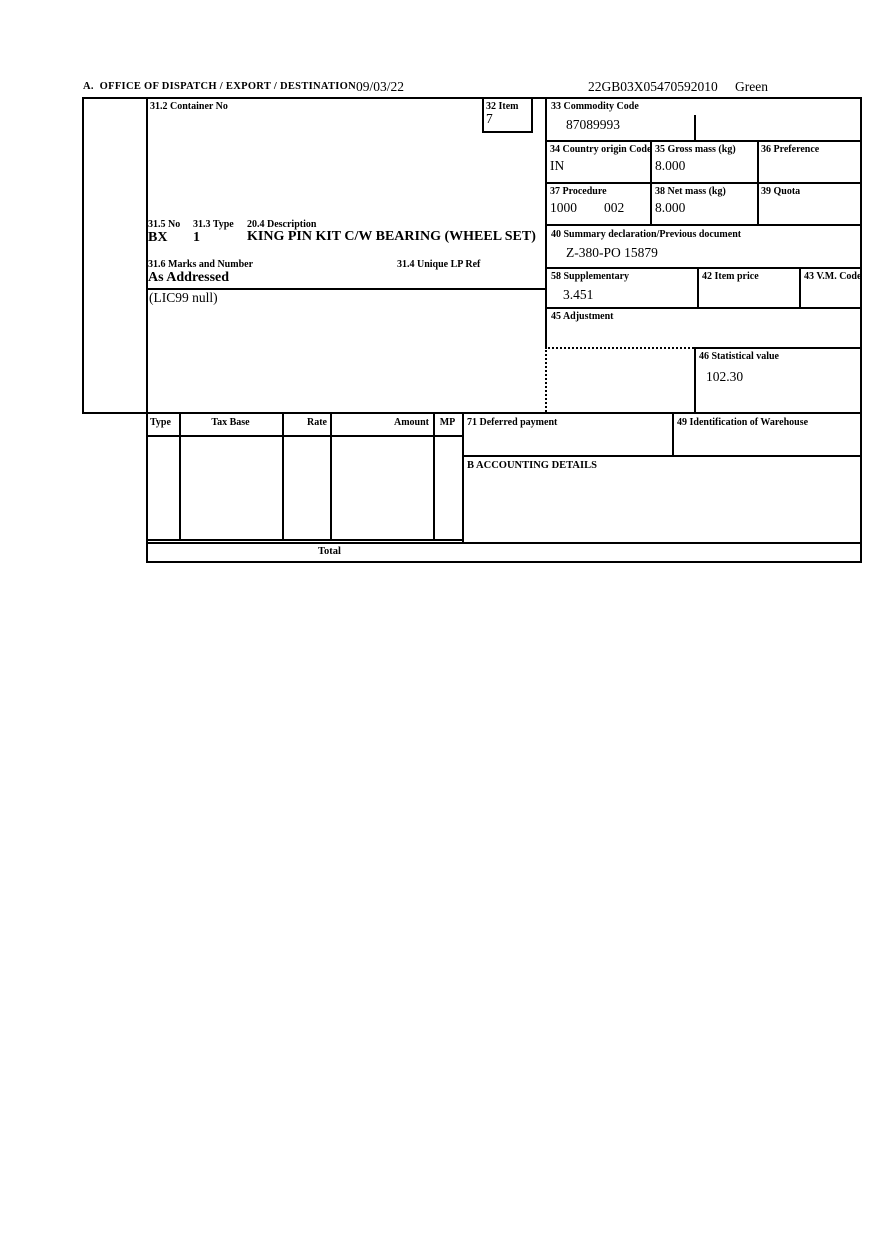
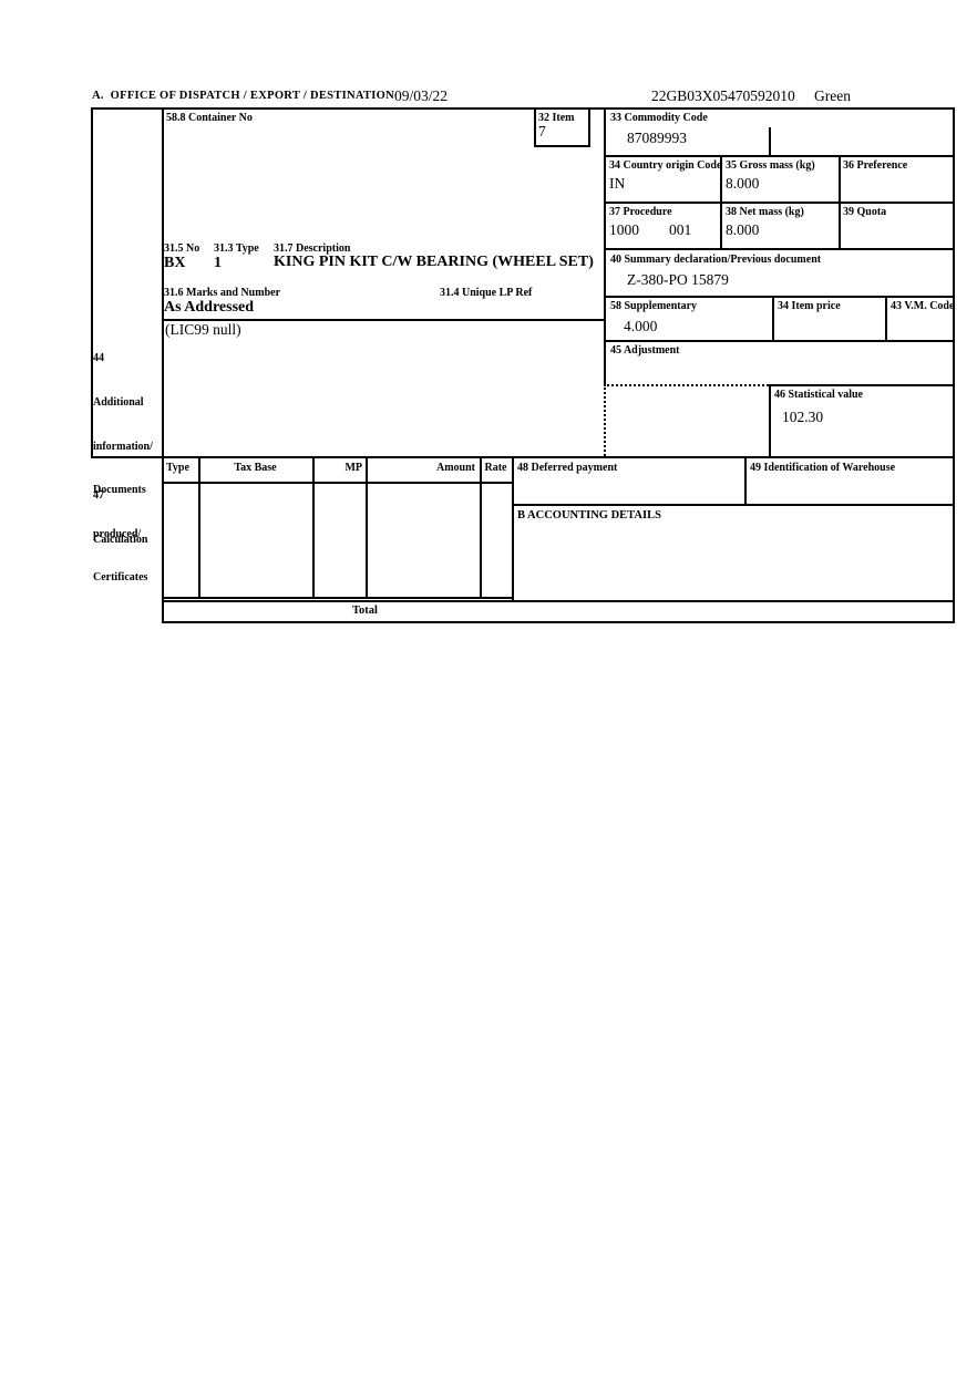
  A. OFFICE OF DISPATCH / EXPORT / DESTINATION
  09/03/22
  22GB03X05470592010
  Green
- 31.2 Container No
+ 58.8 Container No
  32 Item
  7
  31.5 No
  31.3 Type
- 20.4 Description
+ 31.7 Description
  BX
  1
  KING PIN KIT C/W BEARING (WHEEL SET)
  31.6 Marks and Number
  31.4 Unique LP Ref
  As Addressed
  33 Commodity Code
  87089993
  34 Country origin Code
  IN
  35 Gross mass (kg)
  8.000
  36 Preference
  37 Procedure
  1000
- 002
+ 001
  38 Net mass (kg)
  8.000
  39 Quota
  40 Summary declaration/Previous document
  Z-380-PO 15879
  58 Supplementary
- 3.451
+ 4.000
- 42 Item price
+ 34 Item price
  43 V.M. Code
+ 44
+ Additional
+ information/
+ Documents
+ produced/
+ Certificates
  (LIC99 null)
  45 Adjustment
  46 Statistical value
  102.30
+ 47
+ Calculation
  Type
  Tax Base
- Rate
+ MP
  Amount
- MP
+ Rate
- 71 Deferred payment
+ 48 Deferred payment
  49 Identification of Warehouse
  B ACCOUNTING DETAILS
  Total
